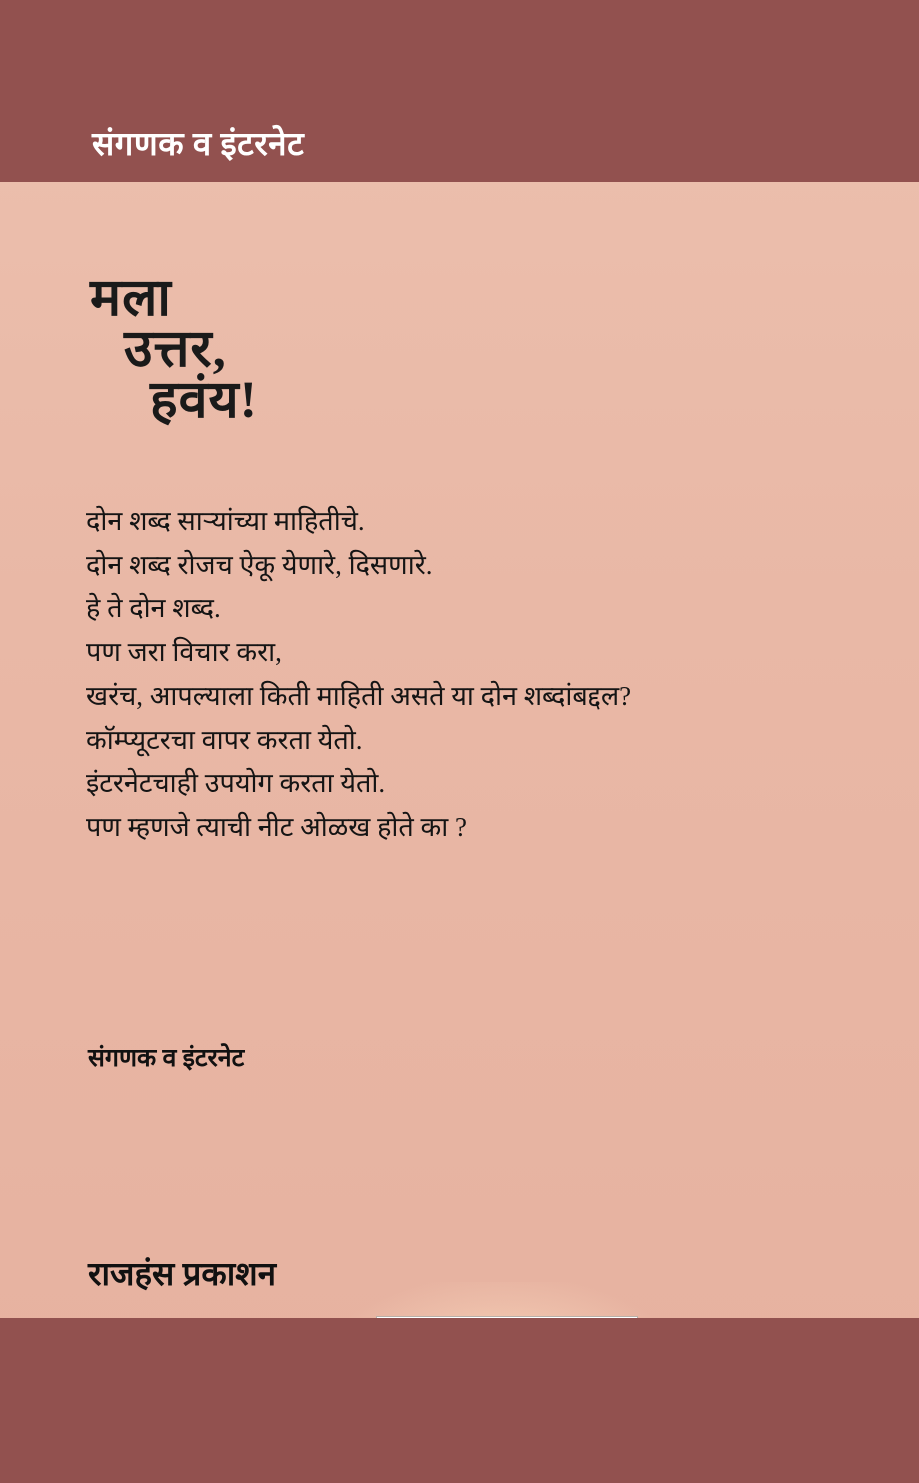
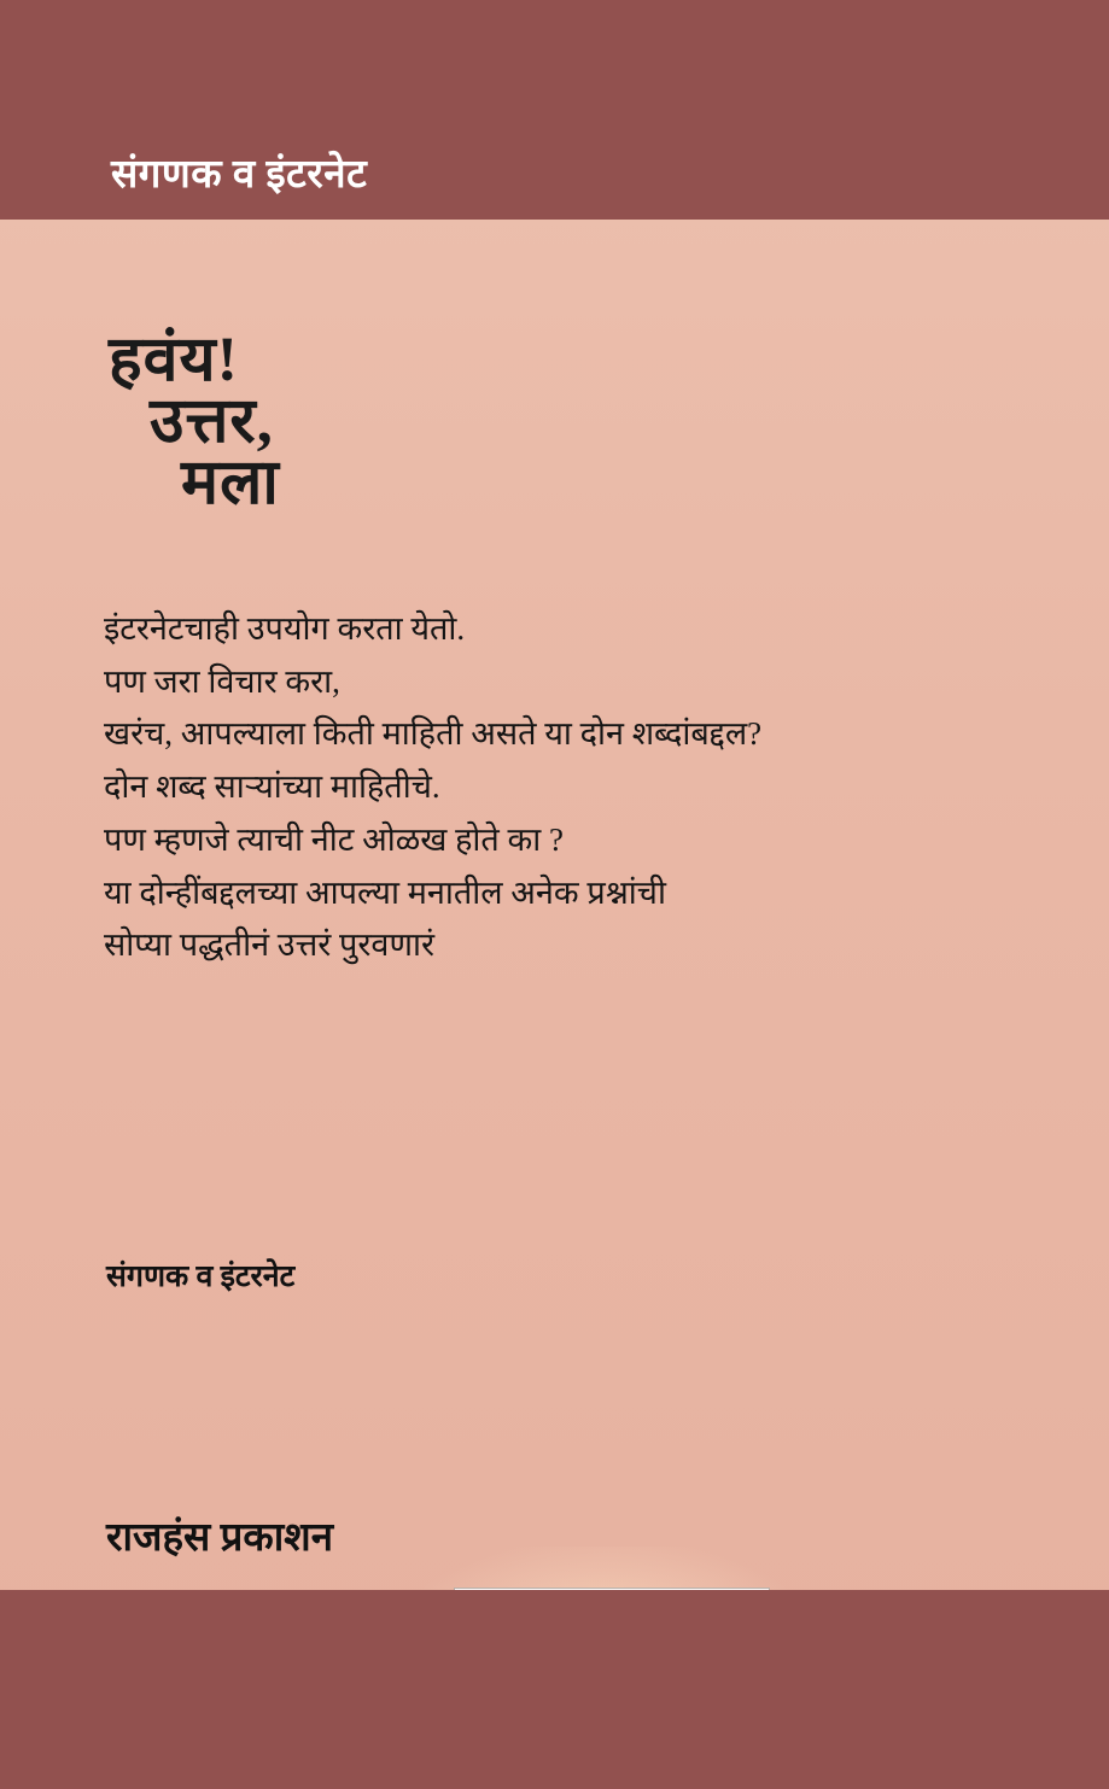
  संगणक व इंटरनेट
- मला
+ हवंय!
  उत्तर,
- हवंय!
+ मला
- दोन शब्द साऱ्यांच्या माहितीचे.
+ इंटरनेटचाही उपयोग करता येतो.
- दोन शब्द रोजच ऐकू येणारे, दिसणारे.
- हे ते दोन शब्द.
  पण जरा विचार करा,
  खरंच, आपल्याला किती माहिती असते या दोन शब्दांबद्दल?
- काॅम्प्यूटरचा वापर करता येतो.
- इंटरनेटचाही उपयोग करता येतो.
+ दोन शब्द साऱ्यांच्या माहितीचे.
  पण म्हणजे त्याची नीट ओळख होते का ?
+ या दोन्हींबद्दलच्या आपल्या मनातील अनेक प्रश्नांची
+ सोप्या पद्धतीनं उत्तरं पुरवणारं
  संगणक व इंटरनेट
  राजहंस प्रकाशन
